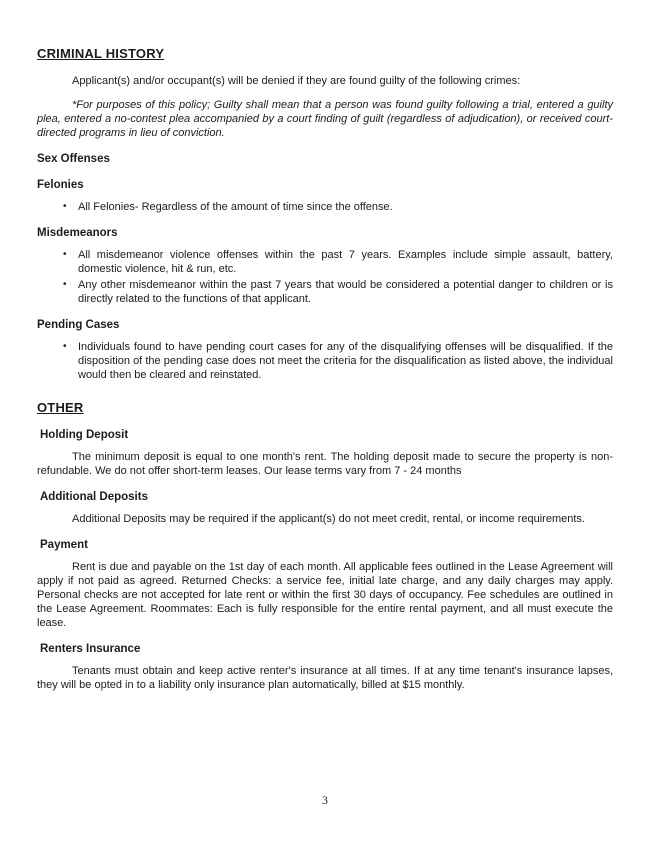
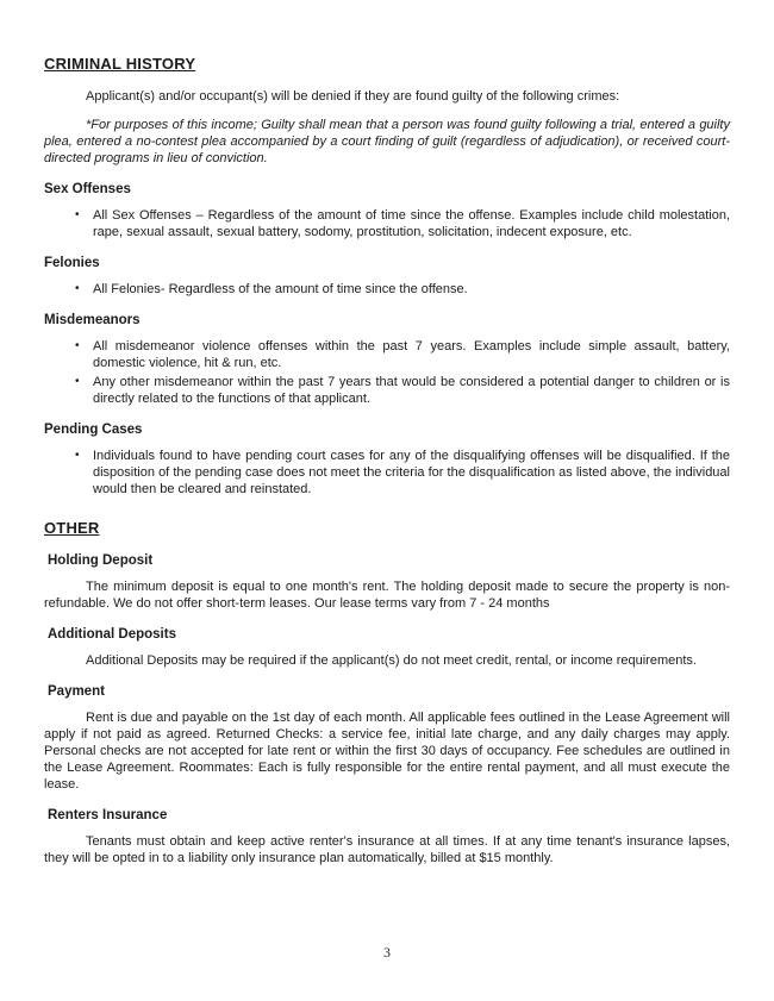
  CRIMINAL HISTORY
  Applicant(s) and/or occupant(s) will be denied if they are found guilty of the following crimes:
- *For purposes of this policy; Guilty shall mean that a person was found guilty following a trial, entered a guilty plea, entered a no-contest plea accompanied by a court finding of guilt (regardless of adjudication), or received court-directed programs in lieu of conviction.
+ *For purposes of this income; Guilty shall mean that a person was found guilty following a trial, entered a guilty plea, entered a no-contest plea accompanied by a court finding of guilt (regardless of adjudication), or received court-directed programs in lieu of conviction.
  Sex Offenses
+ All Sex Offenses – Regardless of the amount of time since the offense. Examples include child molestation, rape, sexual assault, sexual battery, sodomy, prostitution, solicitation, indecent exposure, etc.
  Felonies
  All Felonies- Regardless of the amount of time since the offense.
  Misdemeanors
  All misdemeanor violence offenses within the past 7 years. Examples include simple assault, battery, domestic violence, hit & run, etc.
  Any other misdemeanor within the past 7 years that would be considered a potential danger to children or is directly related to the functions of that applicant.
  Pending Cases
  Individuals found to have pending court cases for any of the disqualifying offenses will be disqualified. If the disposition of the pending case does not meet the criteria for the disqualification as listed above, the individual would then be cleared and reinstated.
  OTHER
  Holding Deposit
  The minimum deposit is equal to one month's rent. The holding deposit made to secure the property is non- refundable. We do not offer short-term leases. Our lease terms vary from 7 - 24 months
  Additional Deposits
  Additional Deposits may be required if the applicant(s) do not meet credit, rental, or income requirements.
  Payment
  Rent is due and payable on the 1st day of each month. All applicable fees outlined in the Lease Agreement will apply if not paid as agreed. Returned Checks: a service fee, initial late charge, and any daily charges may apply. Personal checks are not accepted for late rent or within the first 30 days of occupancy. Fee schedules are outlined in the Lease Agreement. Roommates: Each is fully responsible for the entire rental payment, and all must execute the lease.
  Renters Insurance
  Tenants must obtain and keep active renter's insurance at all times. If at any time tenant's insurance lapses, they will be opted in to a liability only insurance plan automatically, billed at $15 monthly.
  3
